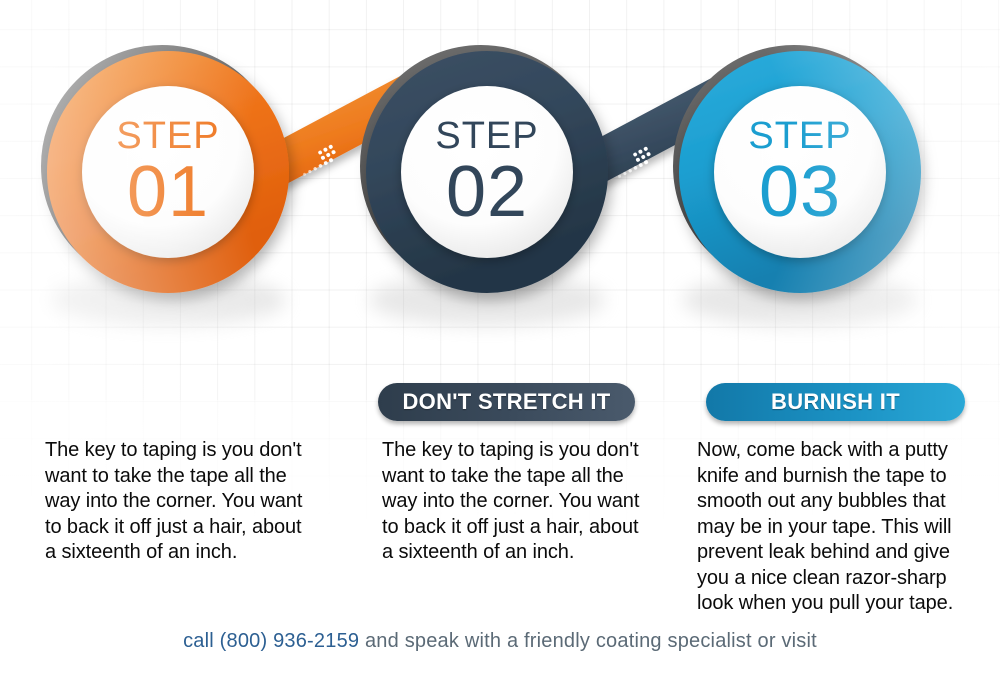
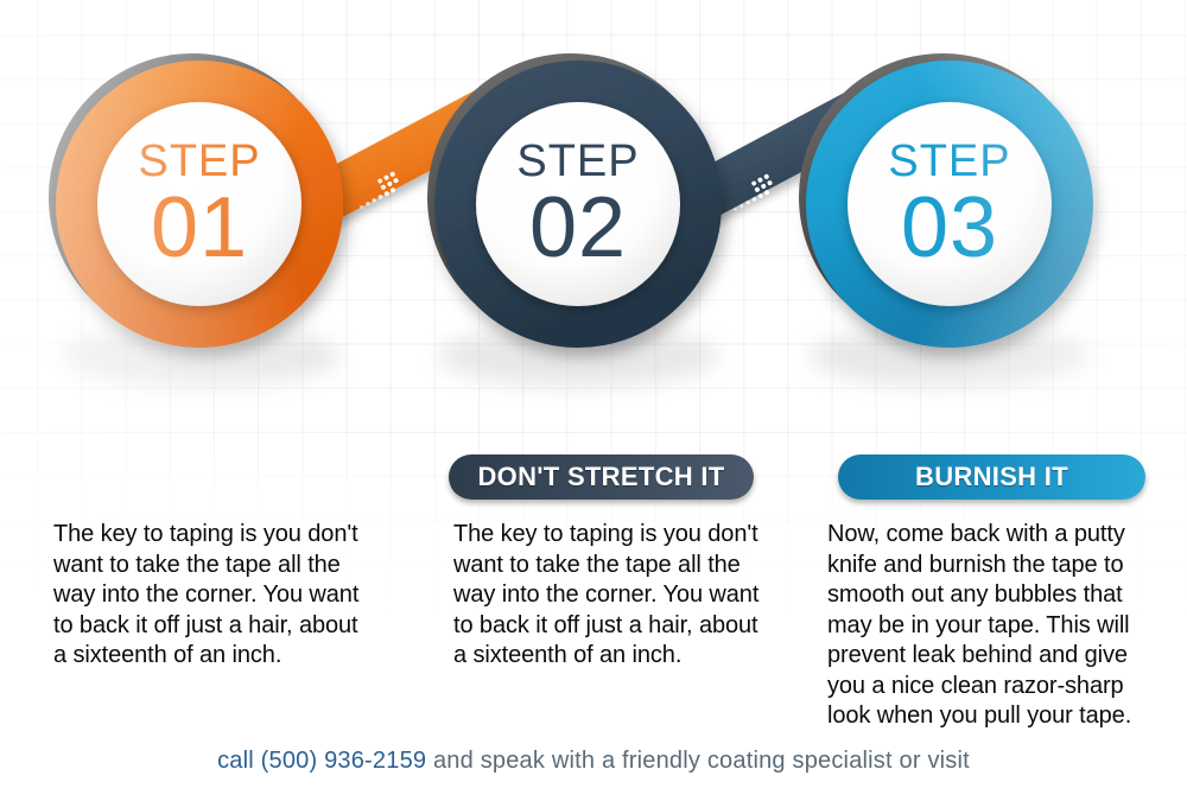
  DON'T STRETCH IT
  BURNISH IT
  The key to taping is you don't want to take the tape all the way into the corner. You want to back it off just a hair, about a sixteenth of an inch.
  The key to taping is you don't want to take the tape all the way into the corner. You want to back it off just a hair, about a sixteenth of an inch.
  Now, come back with a putty knife and burnish the tape to smooth out any bubbles that may be in your tape. This will prevent leak behind and give you a nice clean razor-sharp look when you pull your tape.
- call (800) 936-2159 and speak with a friendly coating specialist or visit
+ call (500) 936-2159 and speak with a friendly coating specialist or visit
